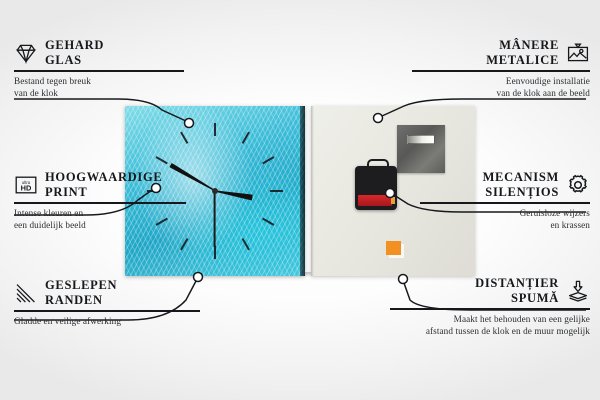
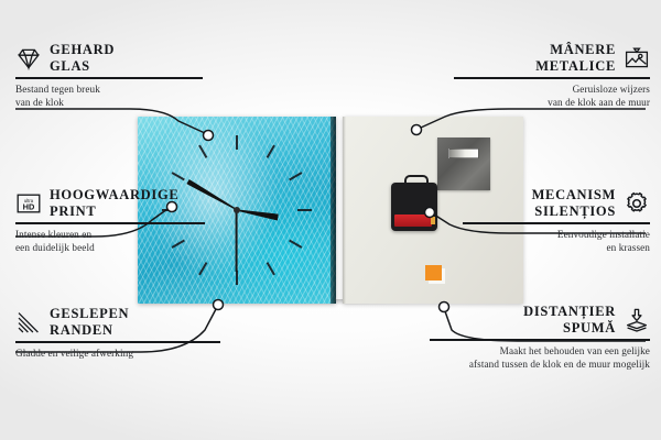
  GEHARD
  GLAS
  Bestand tegen breuk
  van de klok
  HD
  HOOGWAARDIGE
  PRINT
  Intense kleuren en
  een duidelijk beeld
  GESLEPEN
  RANDEN
  Gladde en veilige afwerking
  MÂNERE
  METALICE
- Eenvoudige installatie
+ Geruisloze wijzers
- van de klok aan de beeld
+ van de klok aan de muur
  MECANISM
  SILENȚIOS
- Geruisloze wijzers
+ Eenvoudige installatie
  en krassen
  DISTANȚIER
  SPUMĂ
  Maakt het behouden van een gelijke
  afstand tussen de klok en de muur mogelijk
